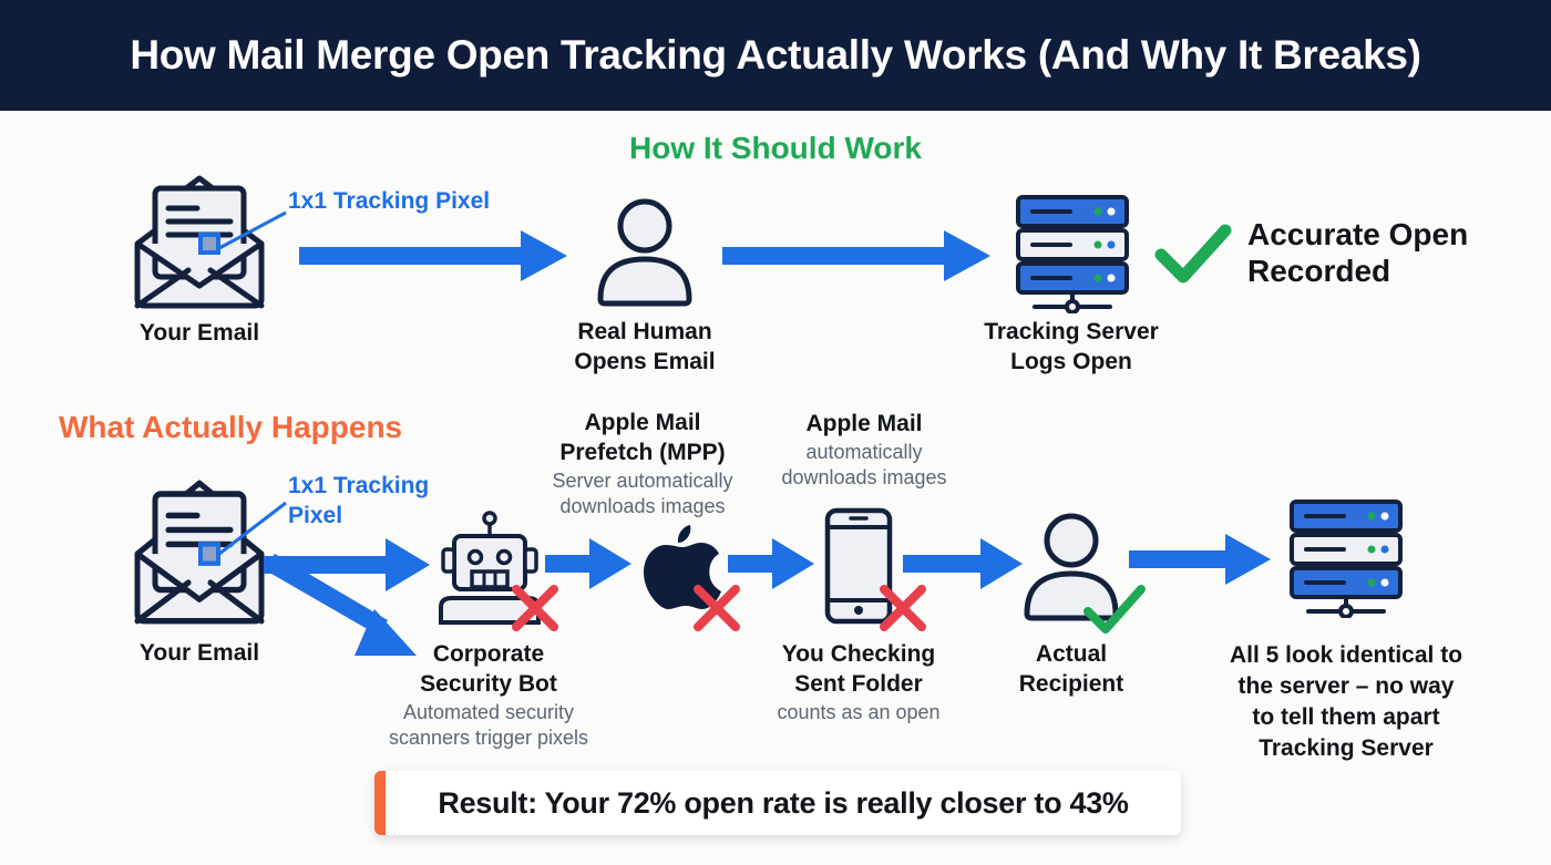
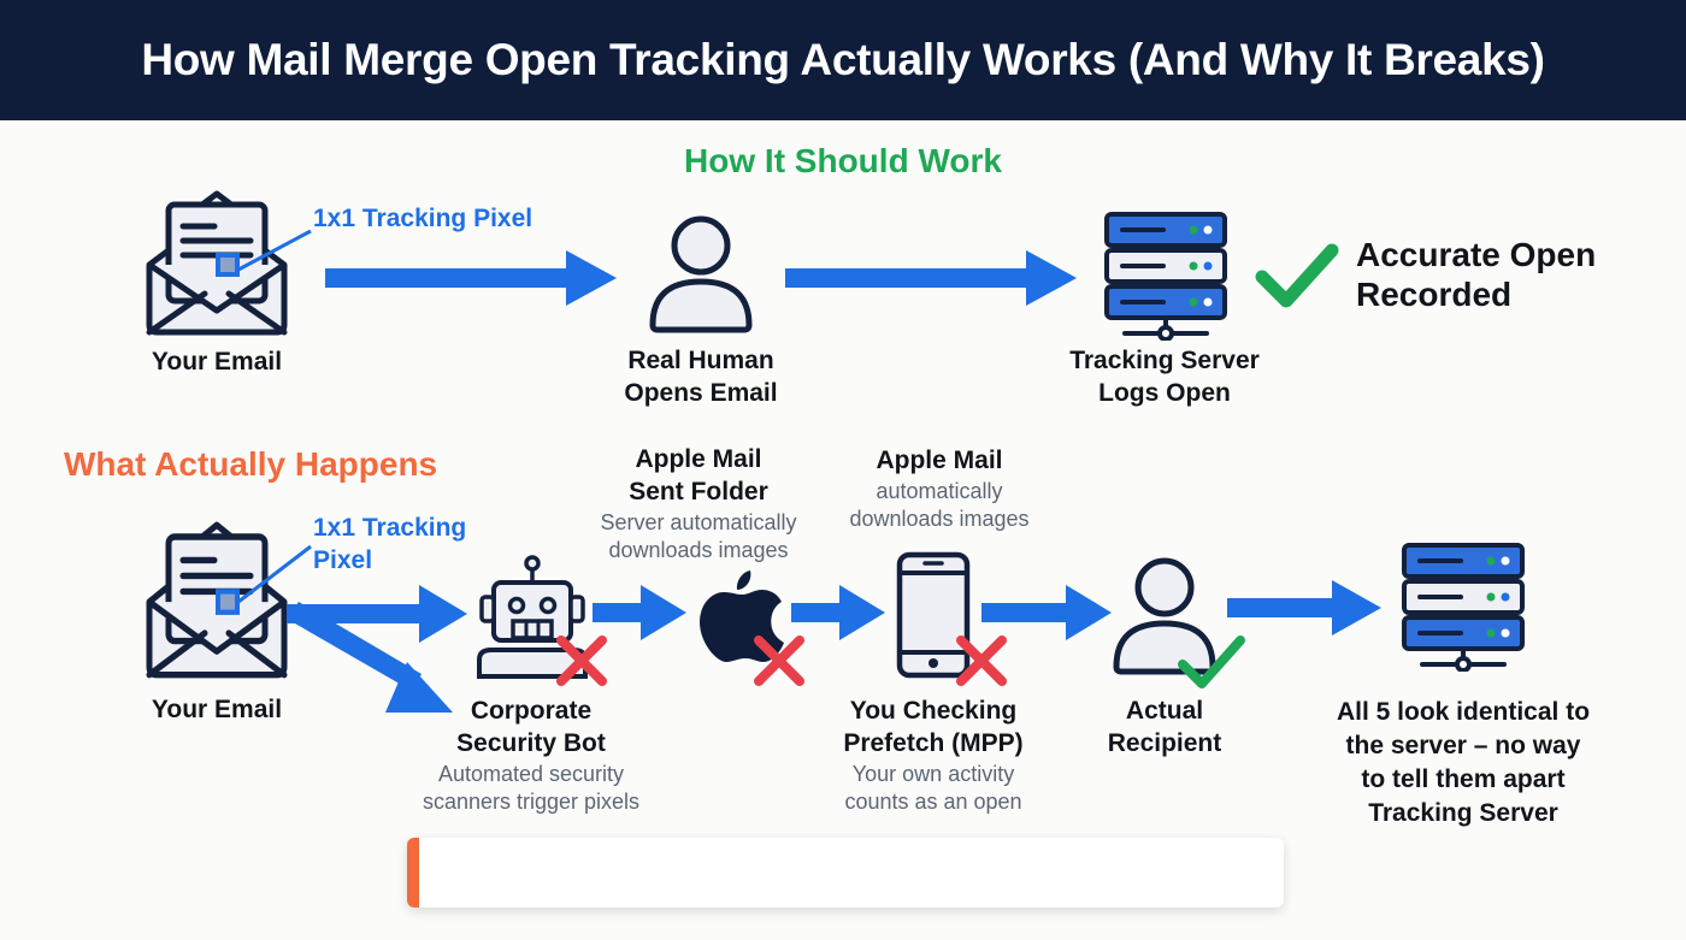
  How Mail Merge Open Tracking Actually Works (And Why It Breaks)
  How It Should Work
  1x1 Tracking Pixel
  Your Email
  Real Human
  Opens Email
  Tracking Server
  Logs Open
  Accurate Open
  Recorded
  What Actually Happens
  1x1 Tracking
  Pixel
  Your Email
  Corporate
  Security Bot
  Automated security
  scanners trigger pixels
  Apple Mail
- Prefetch (MPP)
+ Sent Folder
  Server automatically
  downloads images
  Apple Mail
  automatically
  downloads images
  You Checking
- Sent Folder
+ Prefetch (MPP)
+ Your own activity
  counts as an open
  Actual
  Recipient
  All 5 look identical to
  the server – no way
  to tell them apart
  Tracking Server
- Result: Your 72% open rate is really closer to 43%
